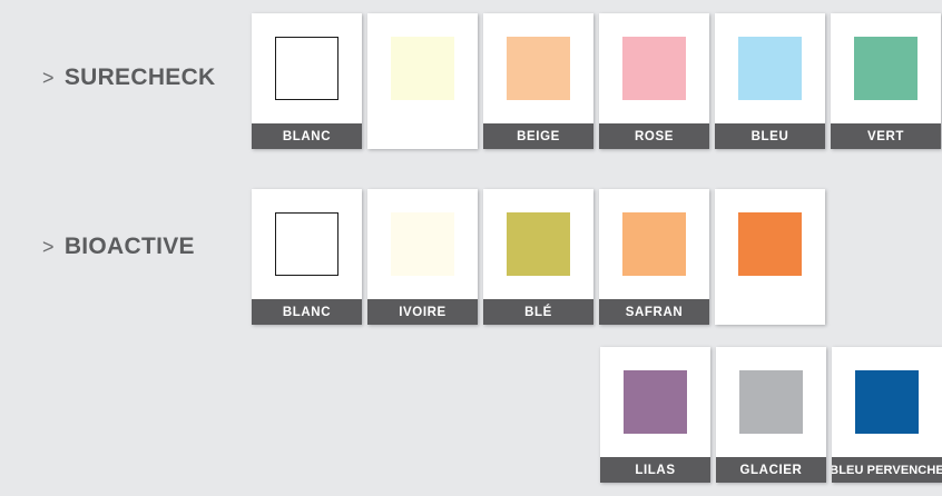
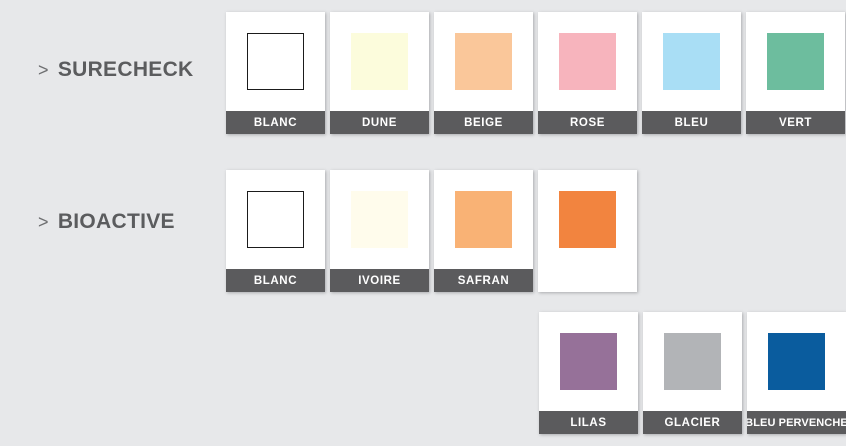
  >
  SURECHECK
  >
  BIOACTIVE
  BLANC
+ DUNE
  BEIGE
  ROSE
  BLEU
  VERT
  BLANC
  IVOIRE
- BLÉ
  SAFRAN
  LILAS
  GLACIER
  BLEU PERVENCHE
